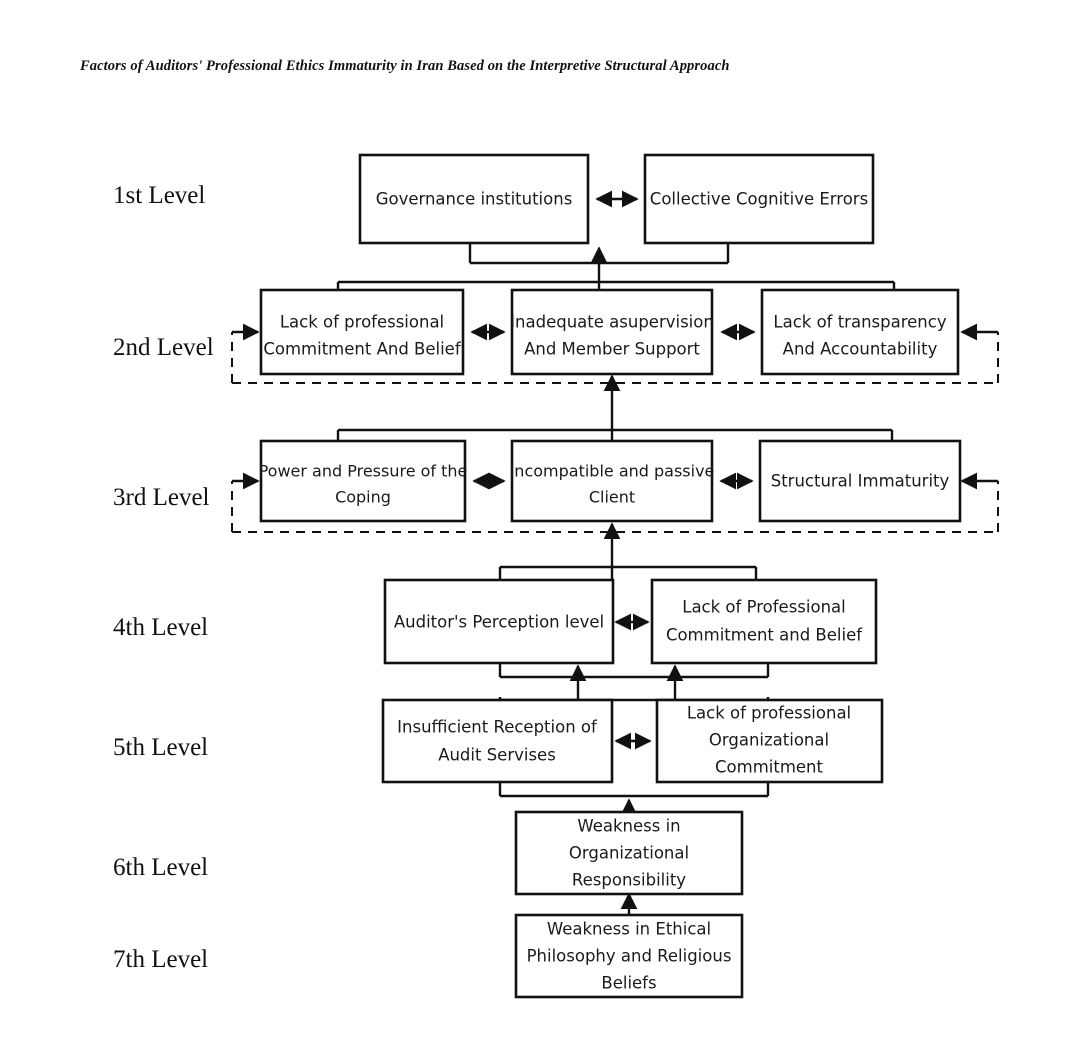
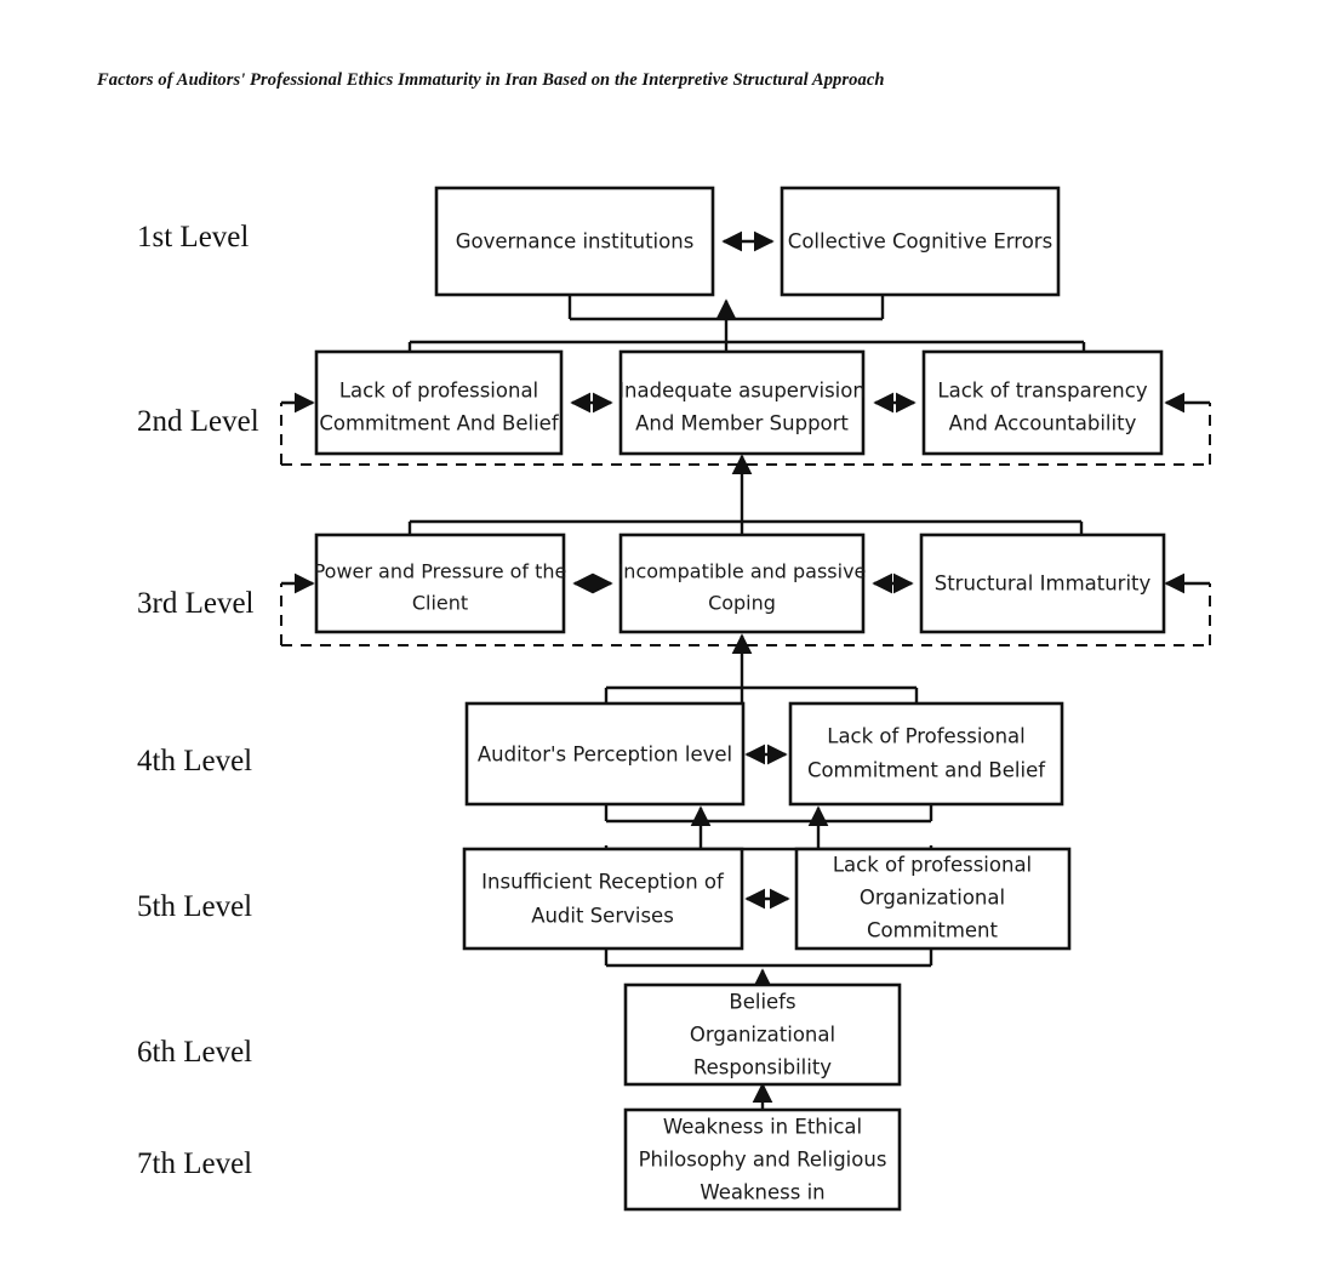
  Factors of Auditors' Professional Ethics Immaturity in Iran Based on the Interpretive Structural Approach
  1st Level
  2nd Level
  3rd Level
  4th Level
  5th Level
  6th Level
  7th Level
  Governance institutions
  Collective Cognitive Errors
  Lack of professional
  Commitment And Belief
  Inadequate asupervision
  And Member Support
  Lack of transparency
  And Accountability
  Power and Pressure of the
- Coping
+ Client
  Incompatible and passive
- Client
+ Coping
  Structural Immaturity
  Auditor's Perception level
  Lack of Professional
  Commitment and Belief
  Insufficient Reception of
  Audit Servises
  Lack of professional
  Organizational
  Commitment
- Weakness in
+ Beliefs
  Organizational
  Responsibility
  Weakness in Ethical
  Philosophy and Religious
- Beliefs
+ Weakness in
